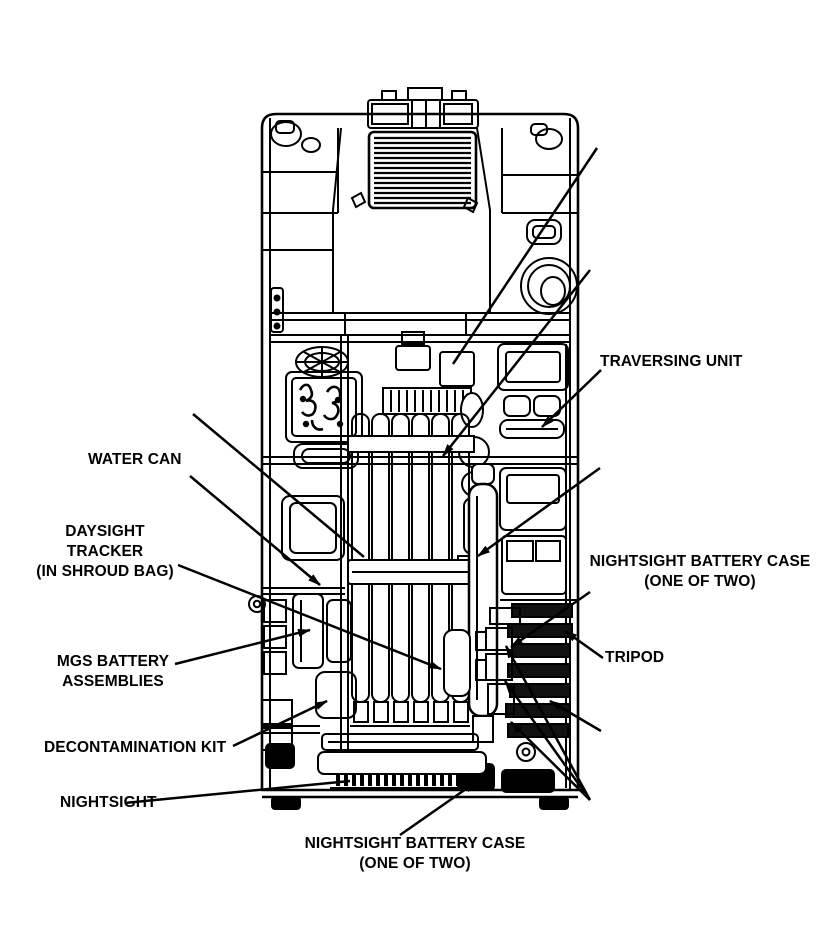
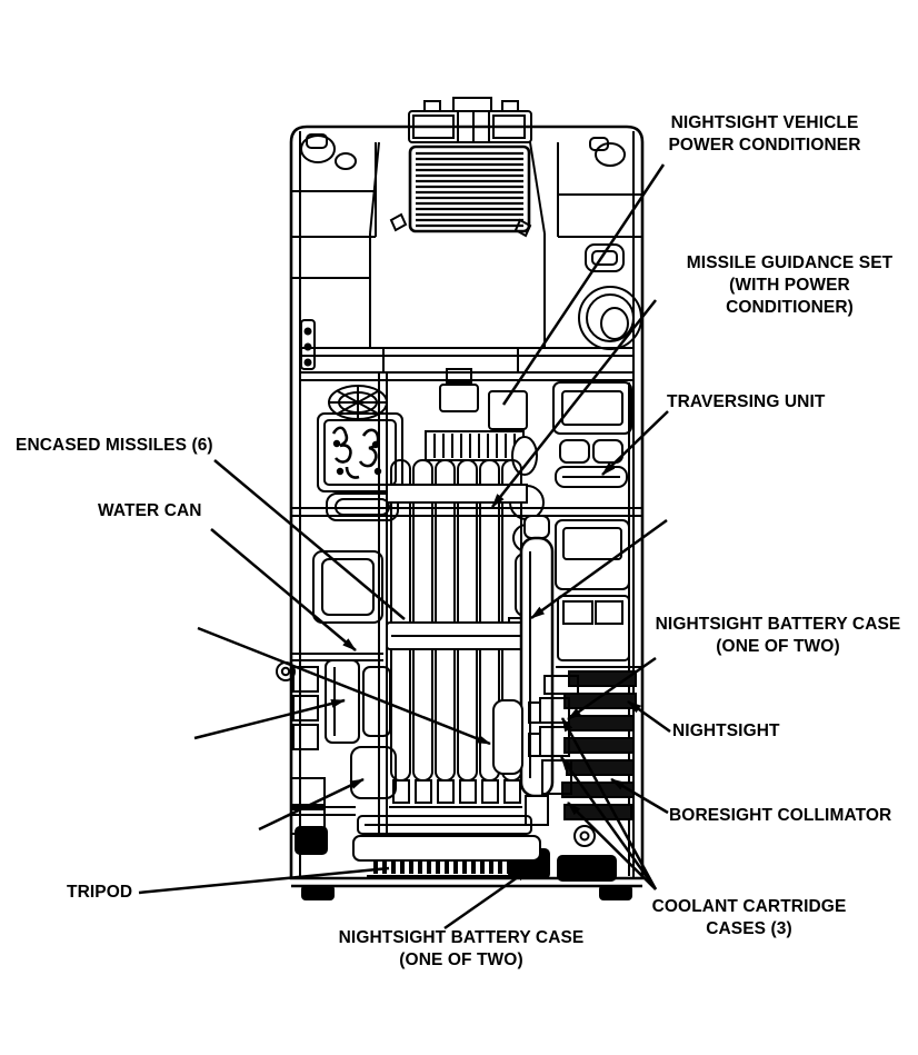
+ ENCASED MISSILES (6)
  WATER CAN
- DAYSIGHT
- TRACKER
- (IN SHROUD BAG)
- MGS BATTERY
- ASSEMBLIES
- DECONTAMINATION KIT
- NIGHTSIGHT
+ TRIPOD
  NIGHTSIGHT BATTERY CASE
  (ONE OF TWO)
+ NIGHTSIGHT VEHICLE
+ POWER CONDITIONER
+ MISSILE GUIDANCE SET
+ (WITH POWER CONDITIONER)
  TRAVERSING UNIT
  NIGHTSIGHT BATTERY CASE
  (ONE OF TWO)
- TRIPOD
+ NIGHTSIGHT
+ BORESIGHT COLLIMATOR
+ COOLANT CARTRIDGE
+ CASES (3)
